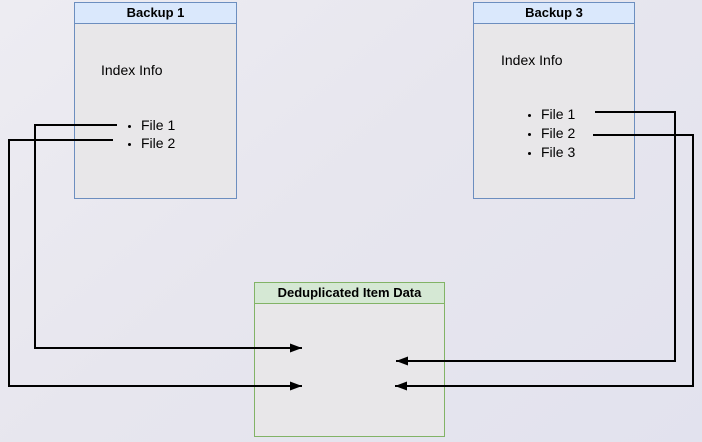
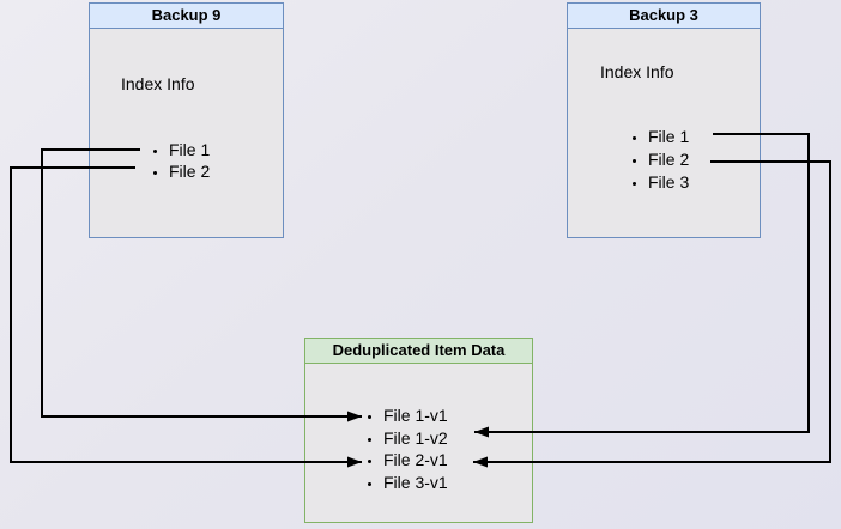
- Backup 1
+ Backup 9
  Index Info
  File 1
  File 2
  Backup 3
  Index Info
  File 1
  File 2
  File 3
  Deduplicated Item Data
+ File 1-v1
+ File 1-v2
+ File 2-v1
+ File 3-v1
